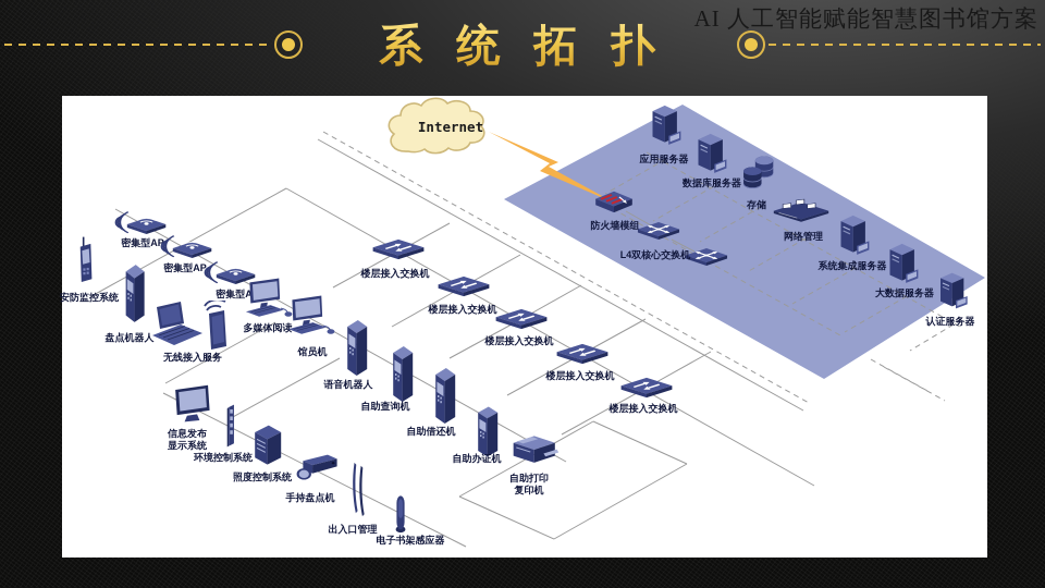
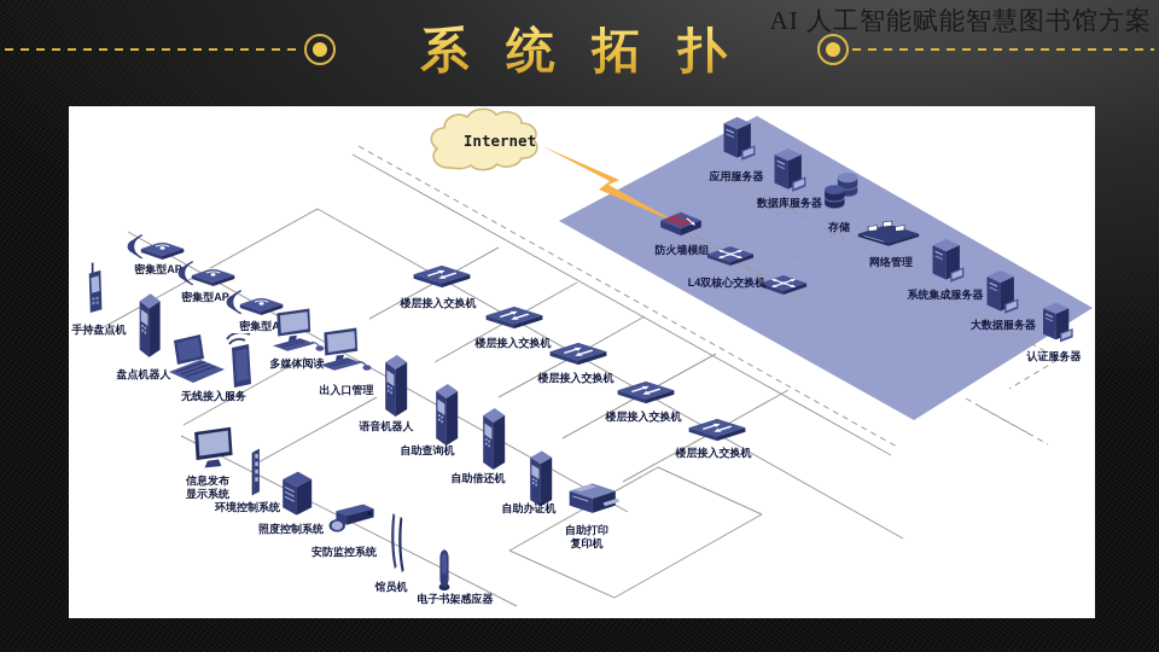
  系 统 拓 扑
  AI 人工智能赋能智慧图书馆方案
  Internet
- 安防监控系统
+ 手持盘点机
  密集型AP
  密集型AP
  密集型A
  盘点机器人
  无线接入服务
  多媒体阅读
- 馆员机
+ 出入口管理
  语音机器人
  自助查询机
  自助借还机
  自助办证机
  自助打印
  复印机
  信息发布
  显示系统
  环境控制系统
  照度控制系统
- 手持盘点机
+ 安防监控系统
- 出入口管理
+ 馆员机
  电子书架感应器
  楼层接入交换机
  楼层接入交换机
  楼层接入交换机
  楼层接入交换机
  楼层接入交换机
  防火墙模组
  L4双核心交换机
  应用服务器
  数据库服务器
  存储
  网络管理
  系统集成服务器
  大数据服务器
  认证服务器
